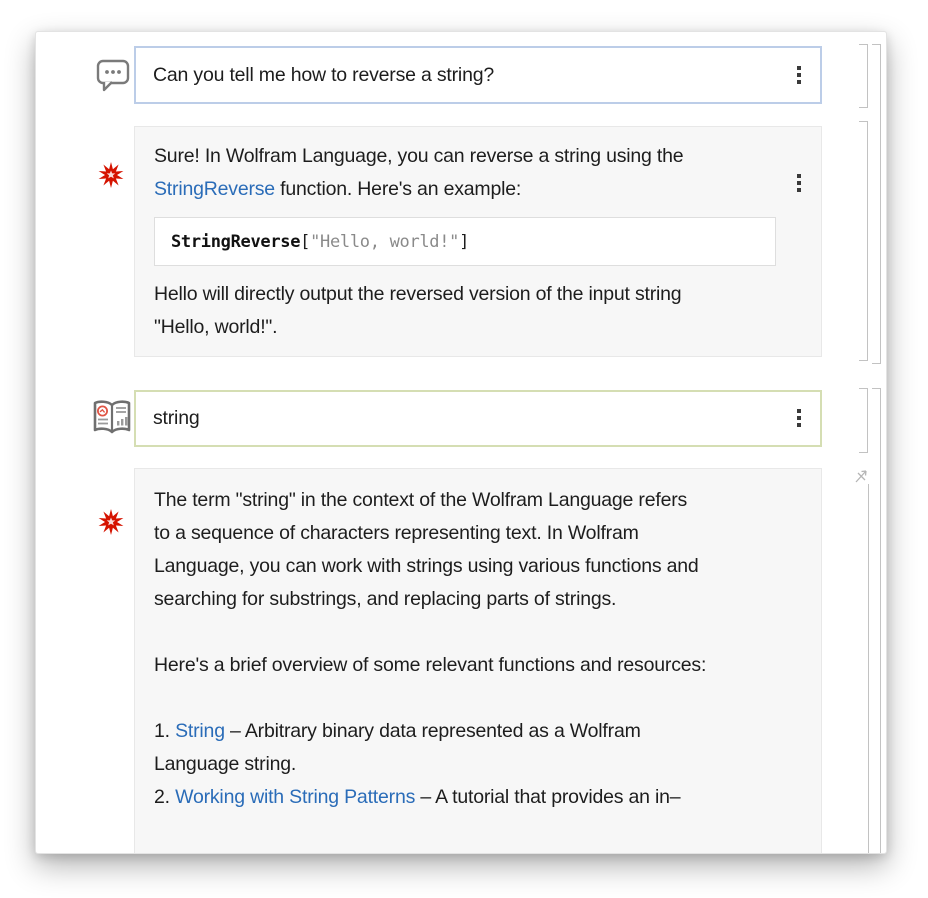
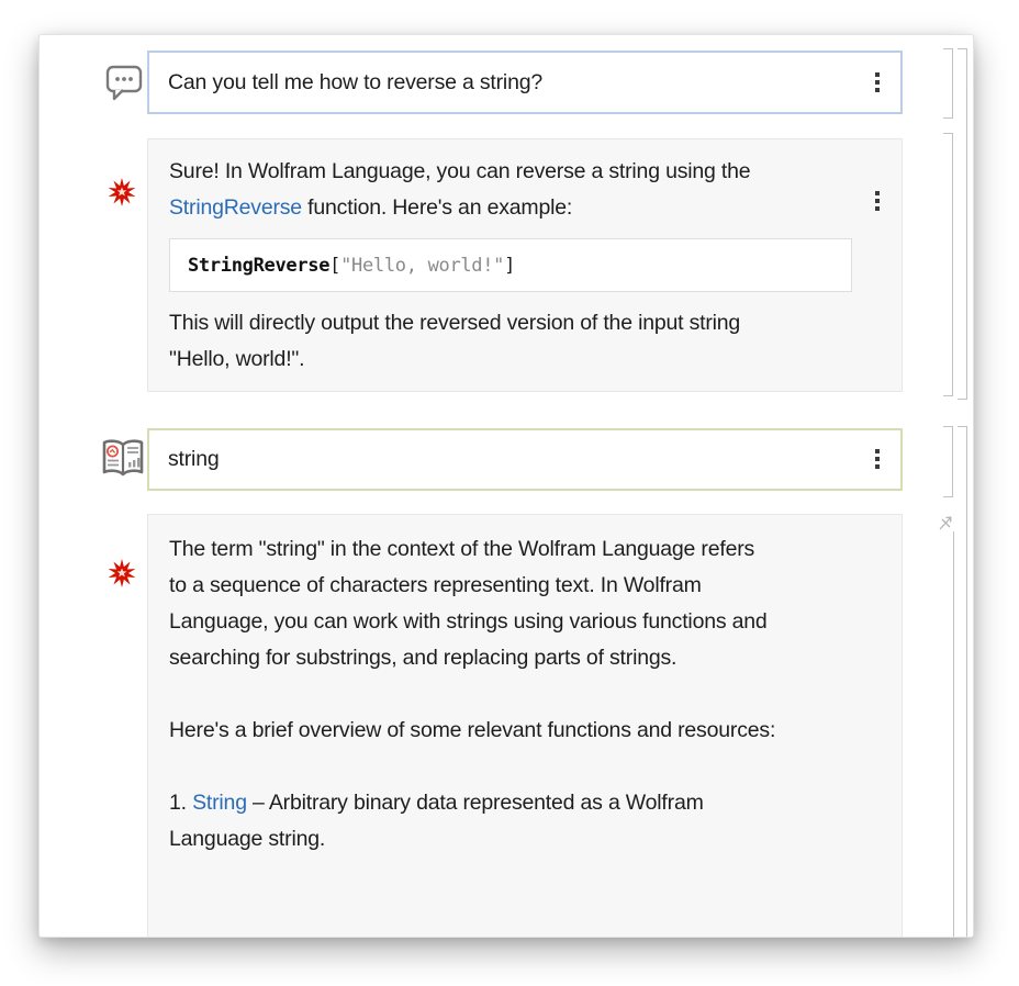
  Can you tell me how to reverse a string?
  Sure! In Wolfram Language, you can reverse a string using the
  StringReverse function. Here's an example:
  StringReverse
  [
  "Hello, world!"
  ]
- Hello will directly output the reversed version of the input string
+ This will directly output the reversed version of the input string
  "Hello, world!".
  string
  The term "string" in the context of the Wolfram Language refers
  to a sequence of characters representing text. In Wolfram
  Language, you can work with strings using various functions and
  searching for substrings, and replacing parts of strings.
  Here's a brief overview of some relevant functions and resources:
  1. String – Arbitrary binary data represented as a Wolfram
  Language string.
- 2. Working with String Patterns – A tutorial that provides an in–
